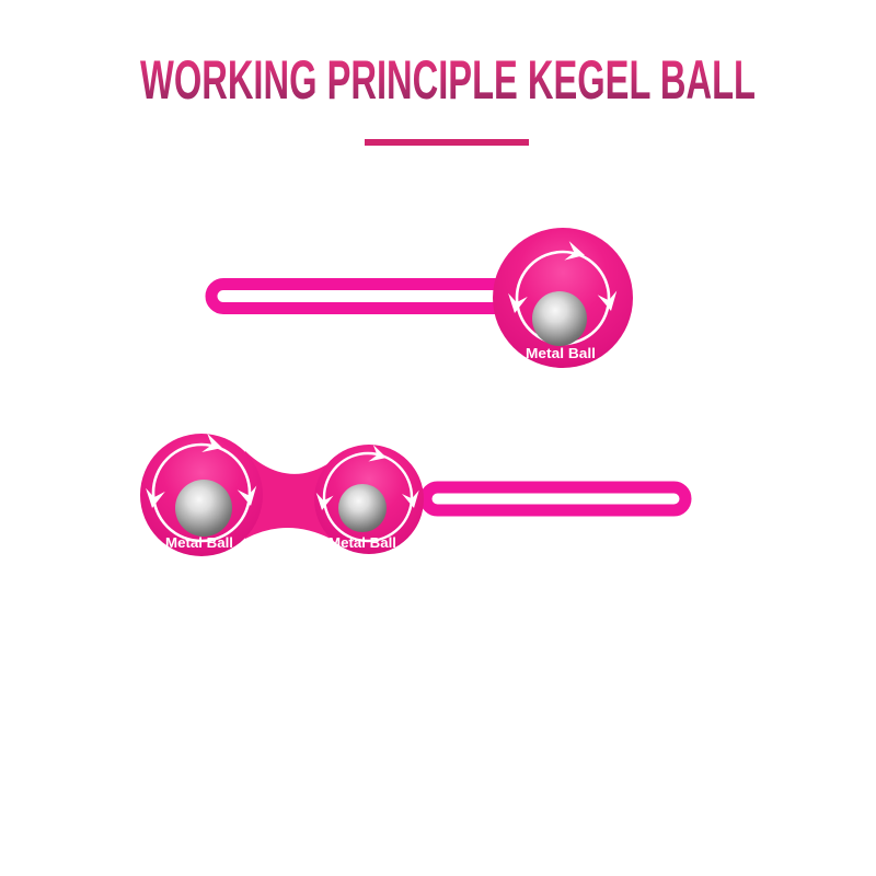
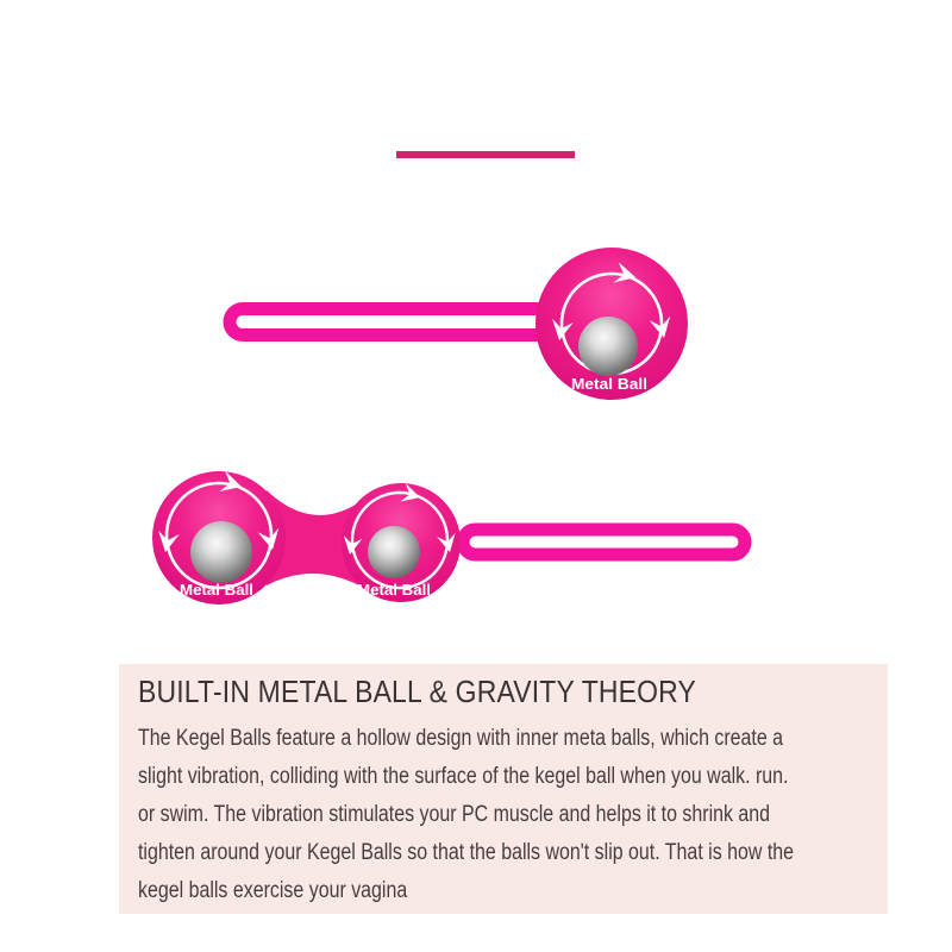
- WORKING PRINCIPLE KEGEL BALL
  Metal Ball
  Metal Ball
  Metal Ball
+ BUILT-IN METAL BALL & GRAVITY THEORY
+ The Kegel Balls feature a hollow design with inner meta balls, which create a
+ slight vibration, colliding with the surface of the kegel ball when you walk. run.
+ or swim. The vibration stimulates your PC muscle and helps it to shrink and
+ tighten around your Kegel Balls so that the balls won't slip out. That is how the
+ kegel balls exercise your vagina
